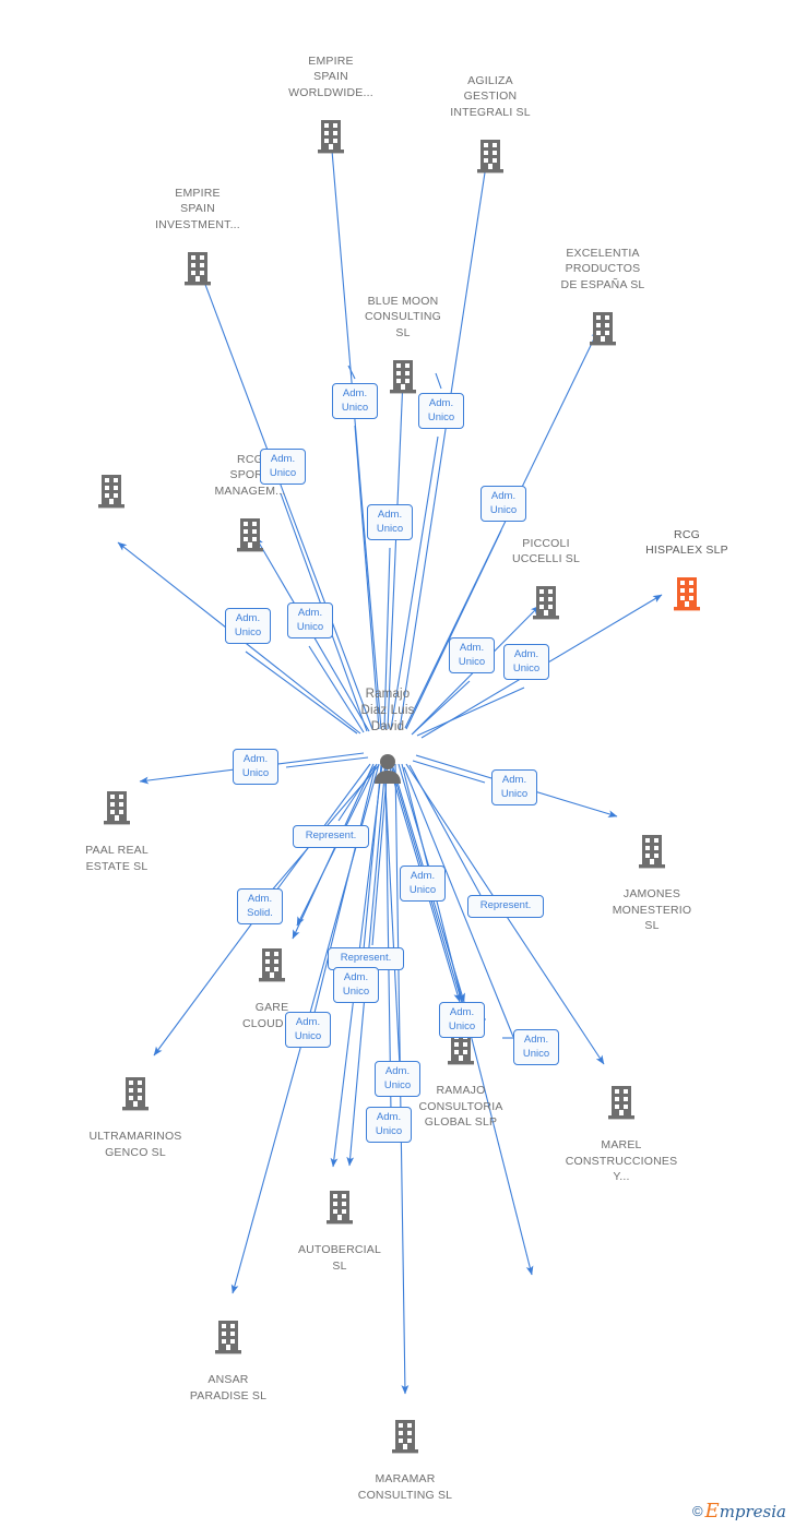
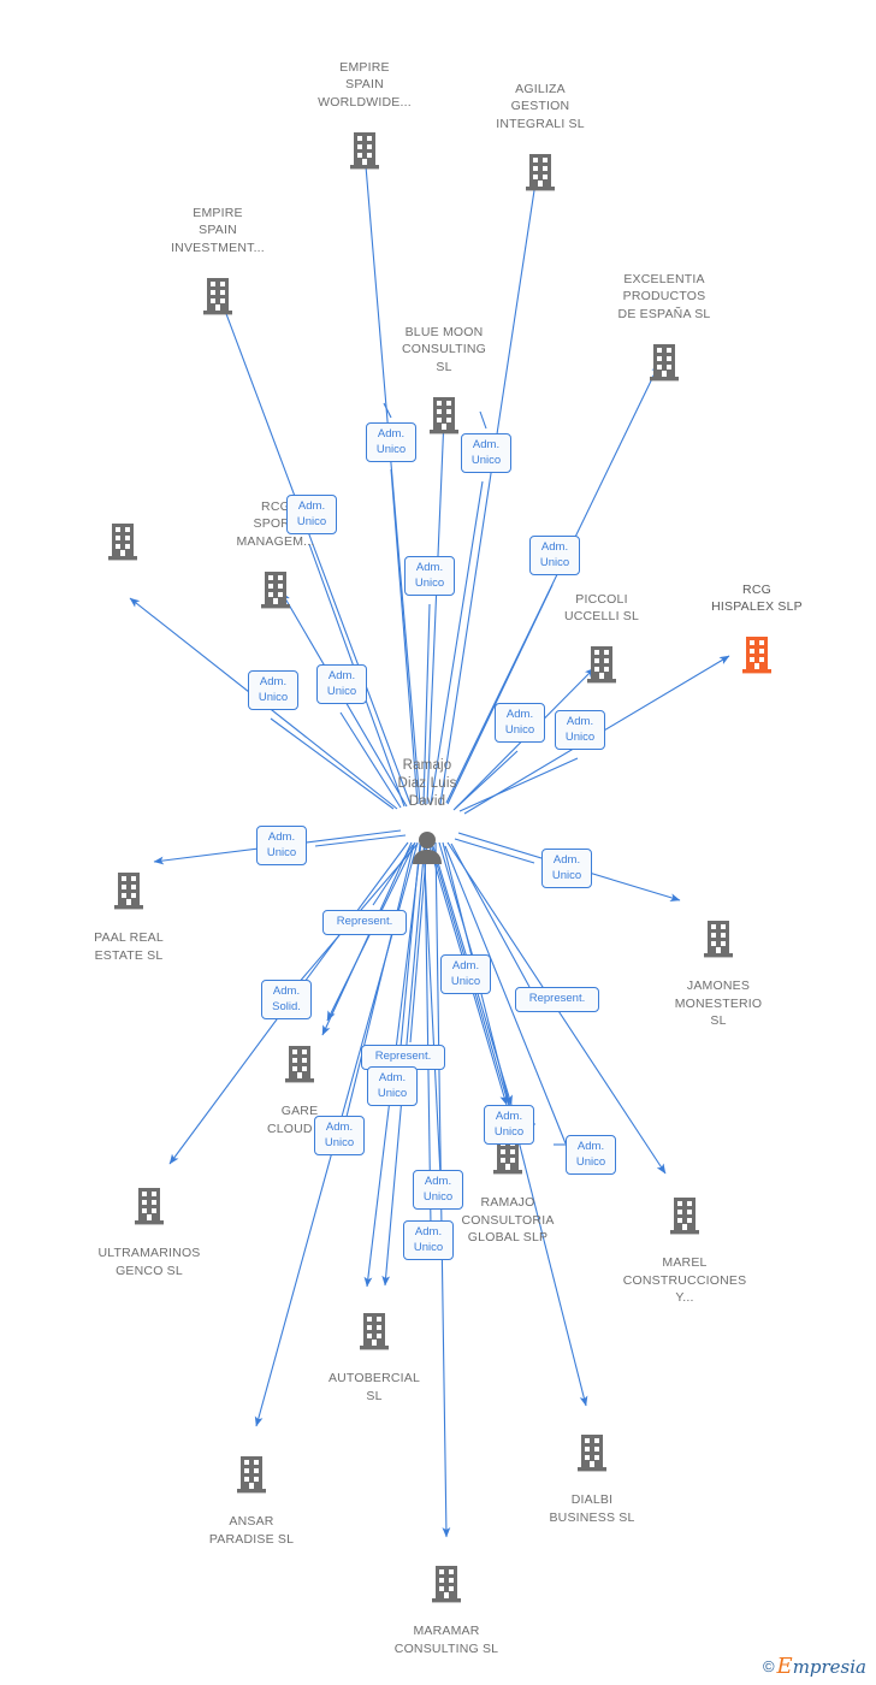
  EMPIRE
  SPAIN
  WORLDWIDE...
  AGILIZA
  GESTION
  INTEGRALI SL
  EMPIRE
  SPAIN
  INVESTMENT...
  EXCELENTIA
  PRODUCTOS
  DE ESPAÑA SL
  BLUE MOON
  CONSULTING
  SL
  RCG
  MANAGEM...
  PICCOLI
  UCCELLI SL
  RCG
  HISPALEX SLP
  Ramajo
  Diaz Luis
  David
  PAAL REAL
  ESTATE SL
  JAMONES
  MONESTERIO
  SL
  GARE
  CLOUD
  RAMAJO
  CONSULTORIA
  GLOBAL SLP
  ULTRAMARINOS
  GENCO SL
  MAREL
  CONSTRUCCIONES
  Y...
  AUTOBERCIAL
  SL
  ANSAR
  PARADISE SL
+ DIALBI
+ BUSINESS SL
  MARAMAR
  CONSULTING SL
  Adm.
  Unico
  Adm.
  Unico
  Adm.
  Unico
  Adm.
  Unico
  Adm.
  Unico
  Adm.
  Unico
  Adm.
  Unico
  Adm.
  Unico
  Adm.
  Unico
  Adm.
  Unico
  Adm.
  Unico
  Represent.
  Adm.
  Unico
  Adm.
  Solid.
  Represent.
  Represent.
  Adm.
  Unico
  Adm.
  Unico
  Adm.
  Unico
  Adm.
  Unico
  Adm.
  Unico
  Adm.
  Unico
  © Empresia
